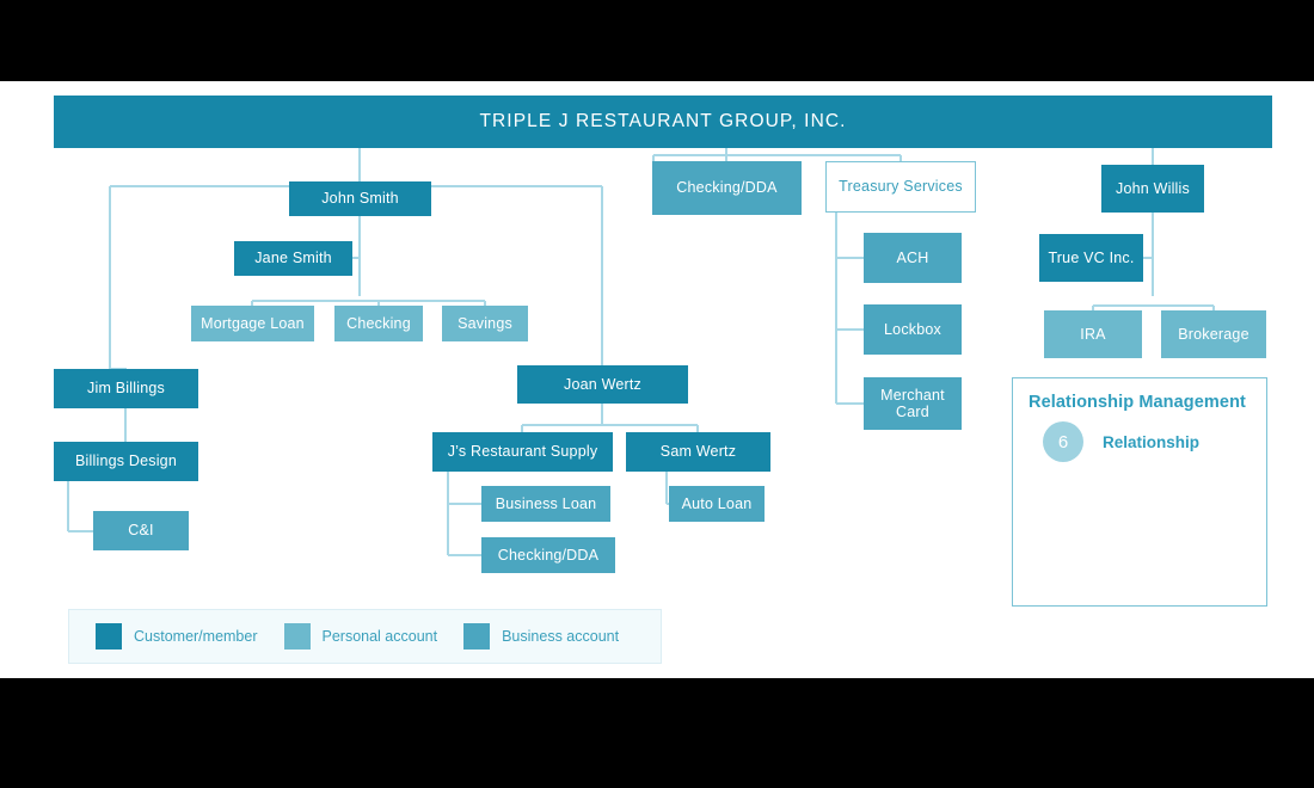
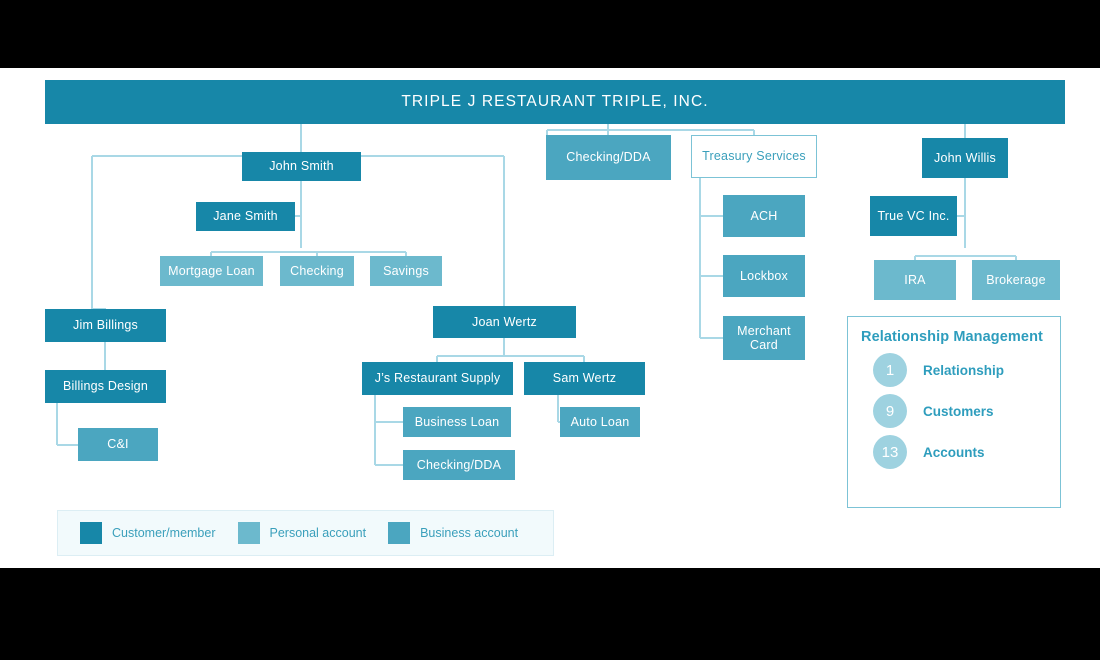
- TRIPLE J RESTAURANT GROUP, INC.
+ TRIPLE J RESTAURANT TRIPLE, INC.
  John Smith
  Jane Smith
  Mortgage Loan
  Checking
  Savings
  Jim Billings
  Billings Design
  C&I
  Joan Wertz
  J’s Restaurant Supply
  Business Loan
  Checking/DDA
  Sam Wertz
  Auto Loan
  Checking/DDA
  Treasury Services
  ACH
  Lockbox
  Merchant
  Card
  John Willis
  True VC Inc.
  IRA
  Brokerage
  Relationship Management
- 6
+ 1
  Relationship
+ 9
+ Customers
+ 13
+ Accounts
  Customer/member
  Personal account
  Business account
